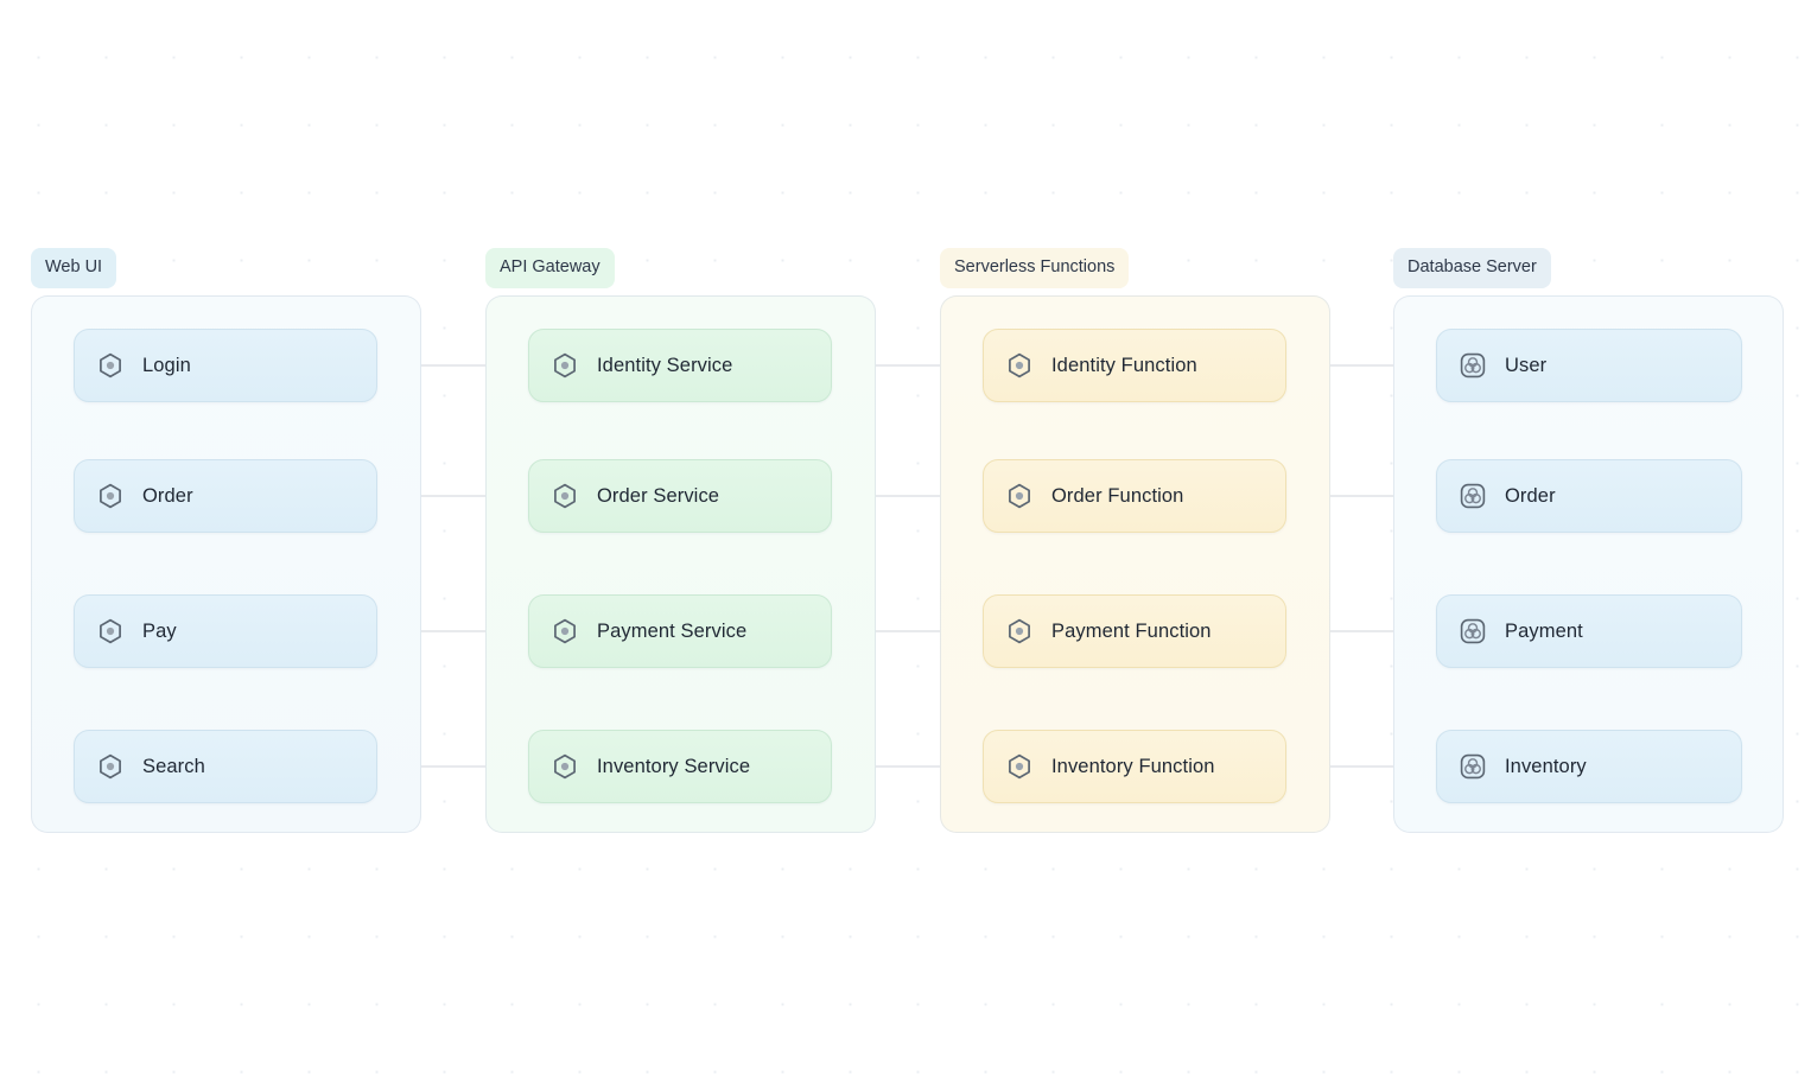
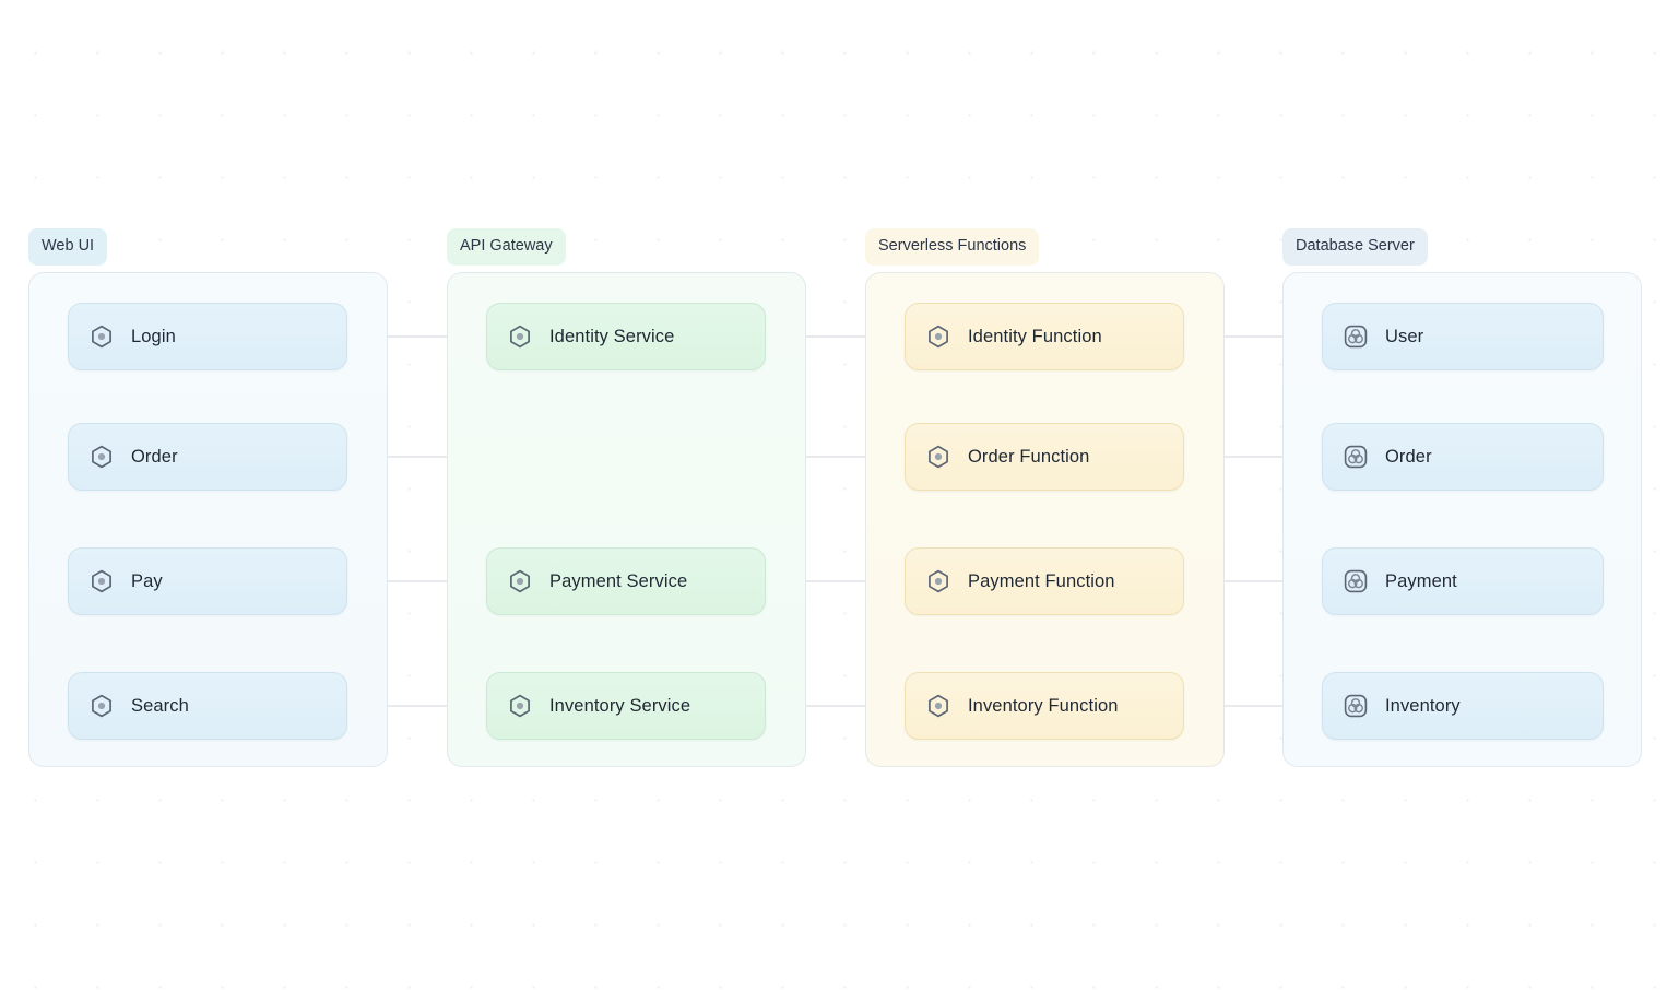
  Web UI
  Login
  Order
  Pay
  Search
  API Gateway
  Identity Service
- Order Service
  Payment Service
  Inventory Service
  Serverless Functions
  Identity Function
  Order Function
  Payment Function
  Inventory Function
  Database Server
  User
  Order
  Payment
  Inventory
